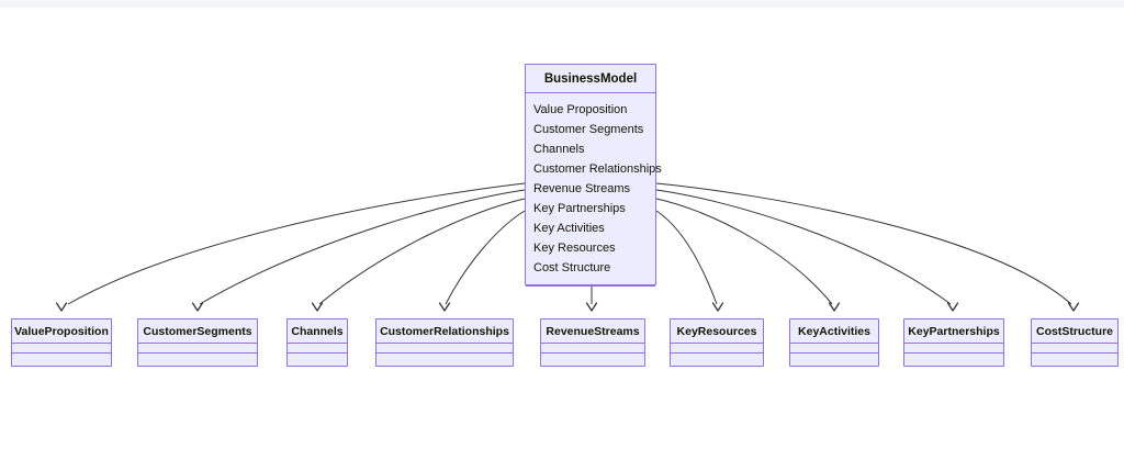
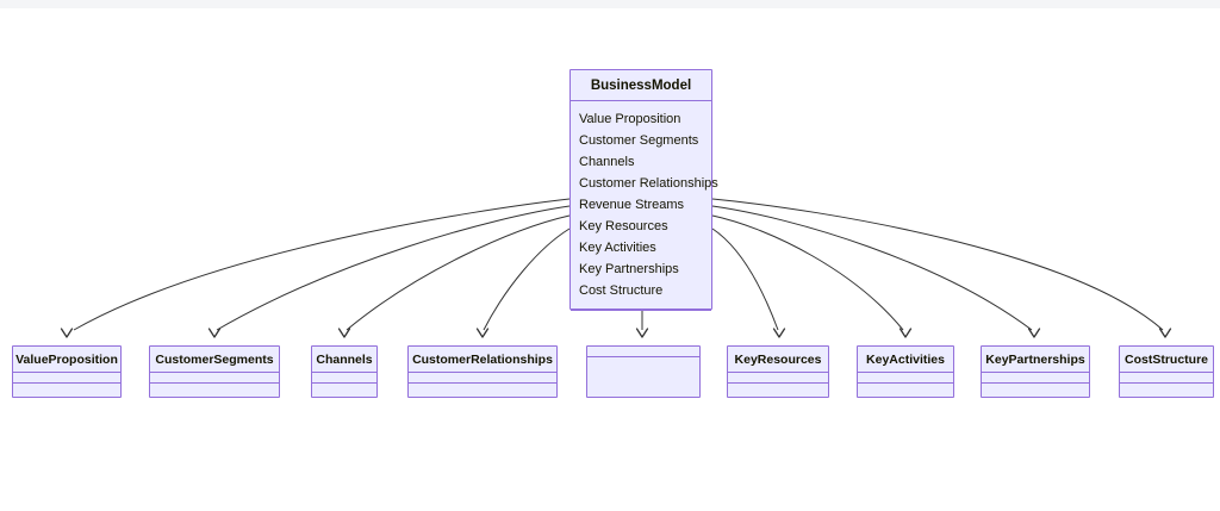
  BusinessModel
  Value Proposition
  Customer Segments
  Channels
  Customer Relationships
  Revenue Streams
- Key Partnerships
+ Key Resources
  Key Activities
- Key Resources
+ Key Partnerships
  Cost Structure
  ValueProposition
  CustomerSegments
  Channels
  CustomerRelationships
- RevenueStreams
  KeyResources
  KeyActivities
  KeyPartnerships
  CostStructure
